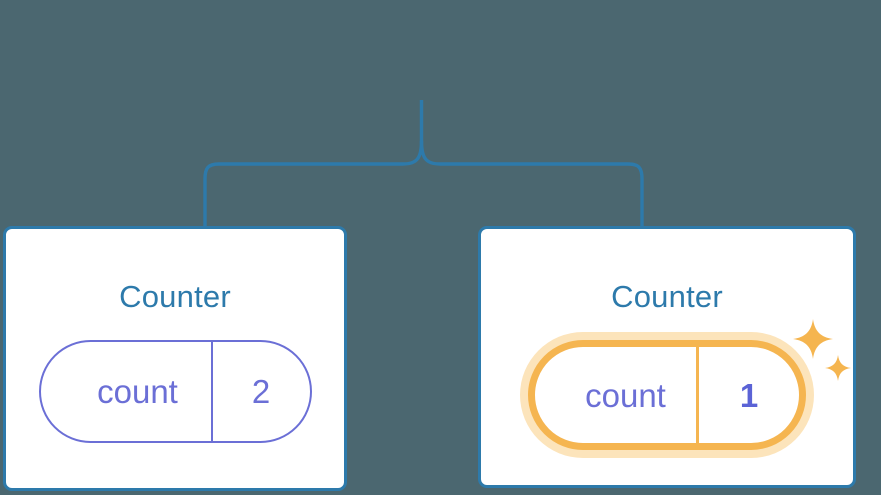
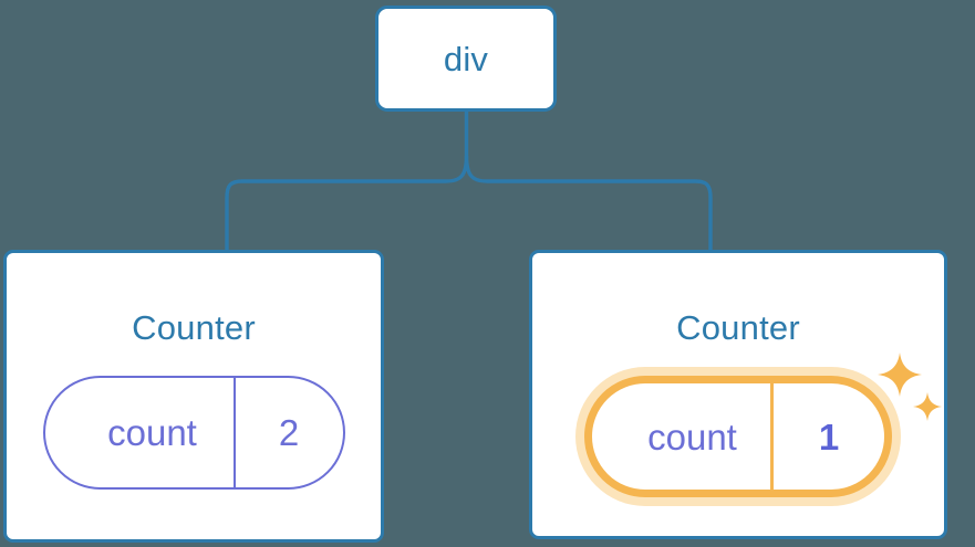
+ div
  Counter
  count
  2
  Counter
  count
  1
